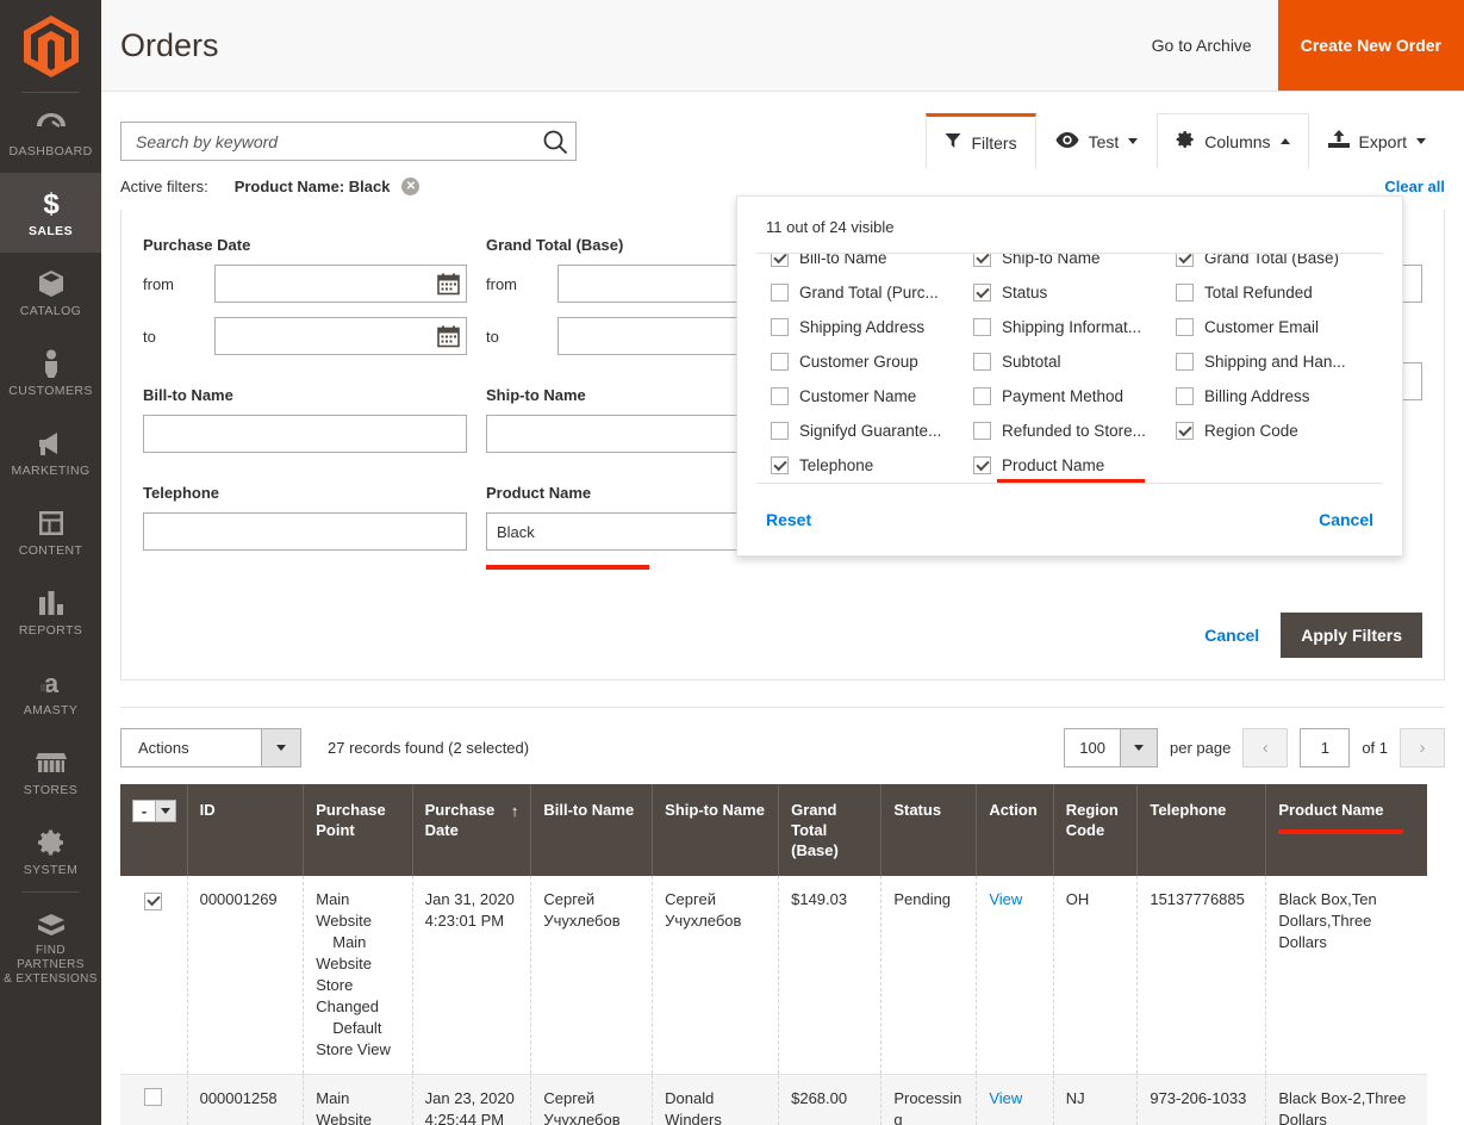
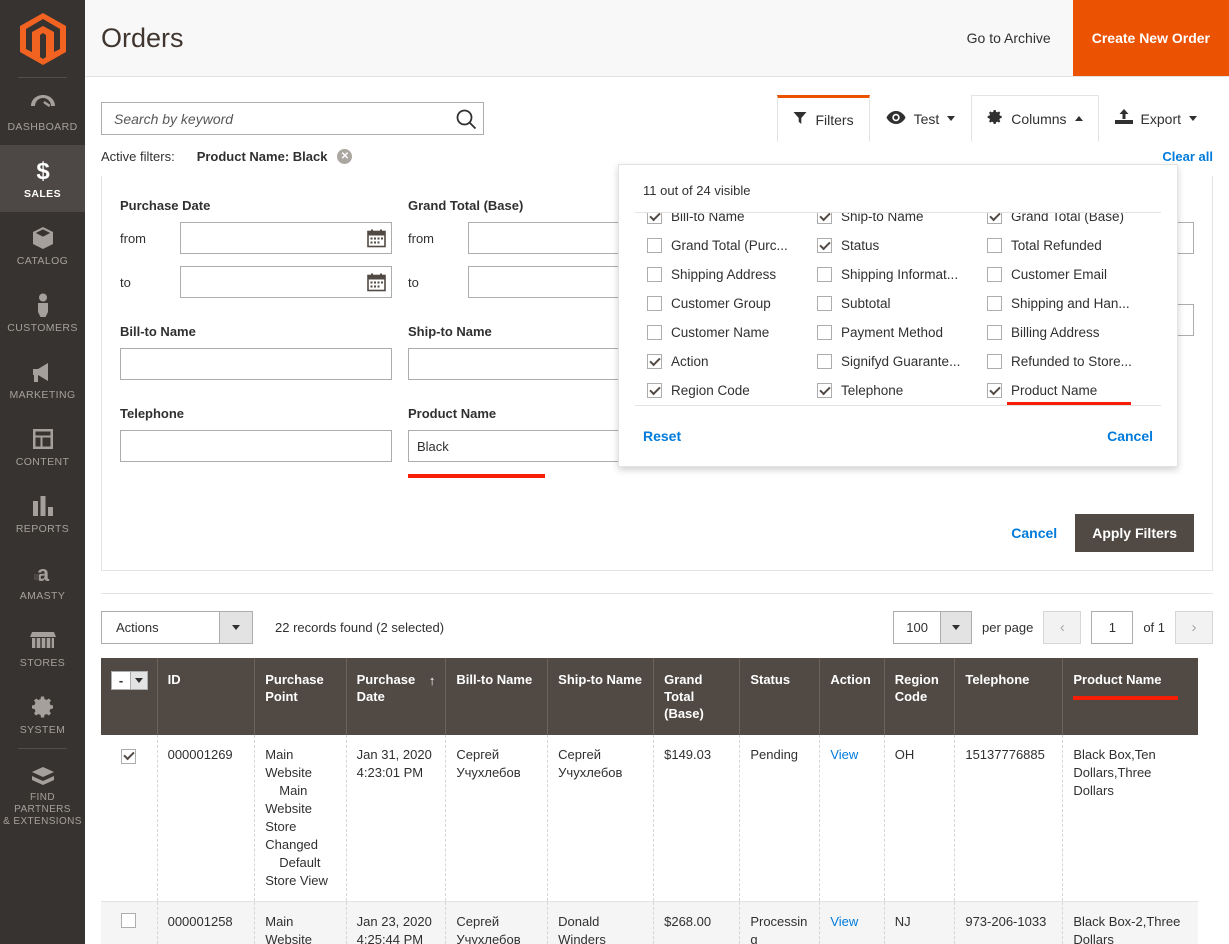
  DASHBOARD
  $
  SALES
  CATALOG
  CUSTOMERS
  MARKETING
  CONTENT
  REPORTS
  a
  AMASTY
  STORES
  SYSTEM
  FIND PARTNERS
  & EXTENSIONS
  Orders
  Go to Archive
  Create New Order
  Search by keyword
  Filters
  Test
  Columns
  Export
  Active filters:
  Product Name: Black
  ✕
  Clear all
  Purchase Date
  from
  to
  Bill-to Name
  Telephone
  Grand Total (Base)
  from
  to
  Ship-to Name
  Product Name
  Black
  Cancel
  Apply Filters
  Actions
- 27 records found (2 selected)
+ 22 records found (2 selected)
  100
  per page
  ‹
  1
  of 1
  ›
  -	ID	Purchase Point	Purchase Date ↑	Bill-to Name	Ship-to Name	Grand Total (Base)	Status	Action	Region Code	Telephone	Product Name
  	000001269	MainWebsiteMainWebsiteStoreChangedDefaultStore View	Jan 31, 2020 4:23:01 PM	Сергей Учухлебов	Сергей Учухлебов	$149.03	Pending	View	OH	15137776885	Black Box,Ten Dollars,Three Dollars
  	000001258	MainWebsite	Jan 23, 2020 4:25:44 PM	Сергей Учухлебов	Donald Winders	$268.00	Processing	View	NJ	973-206-1033	Black Box-2,Three Dollars
  11 out of 24 visible
  Bill-to Name
  Ship-to Name
  Grand Total (Base)
  Grand Total (Purc...
  Status
  Total Refunded
  Shipping Address
  Shipping Informat...
  Customer Email
  Customer Group
  Subtotal
  Shipping and Han...
  Customer Name
  Payment Method
  Billing Address
+ Action
  Signifyd Guarante...
  Refunded to Store...
  Region Code
  Telephone
  Product Name
  Reset
  Cancel
